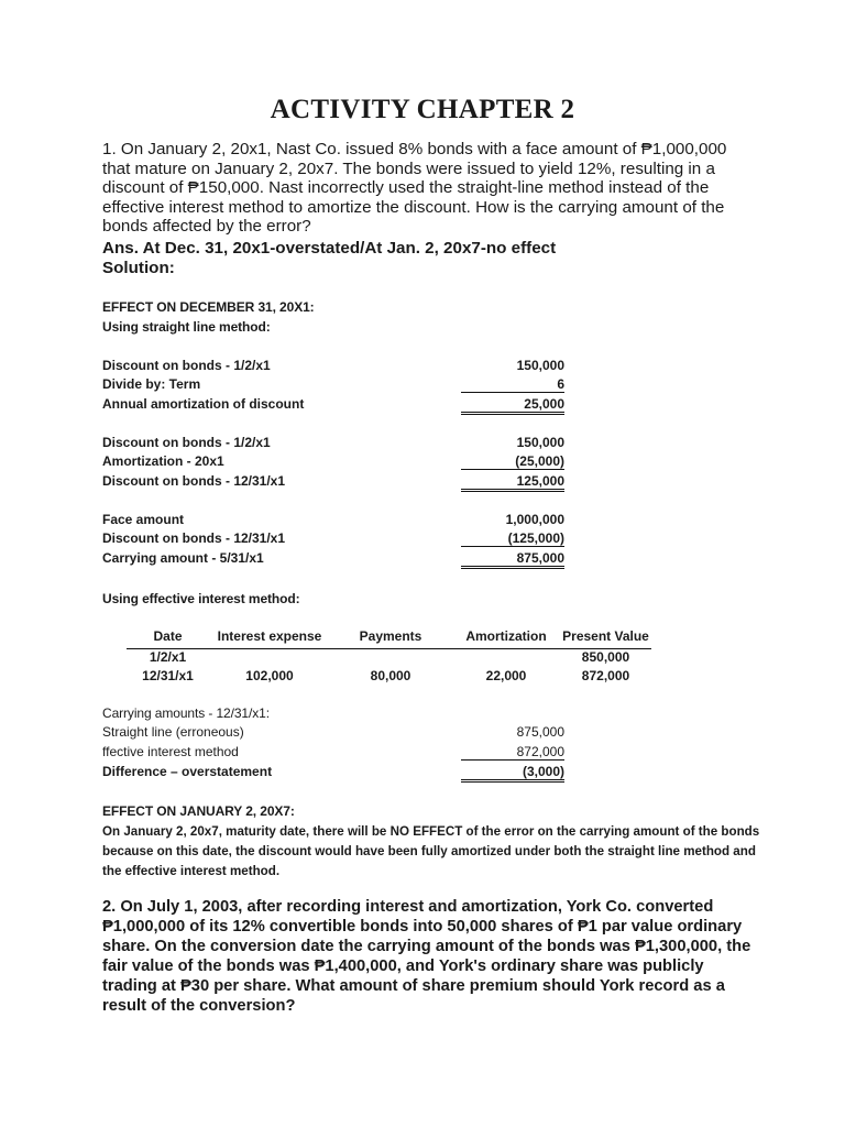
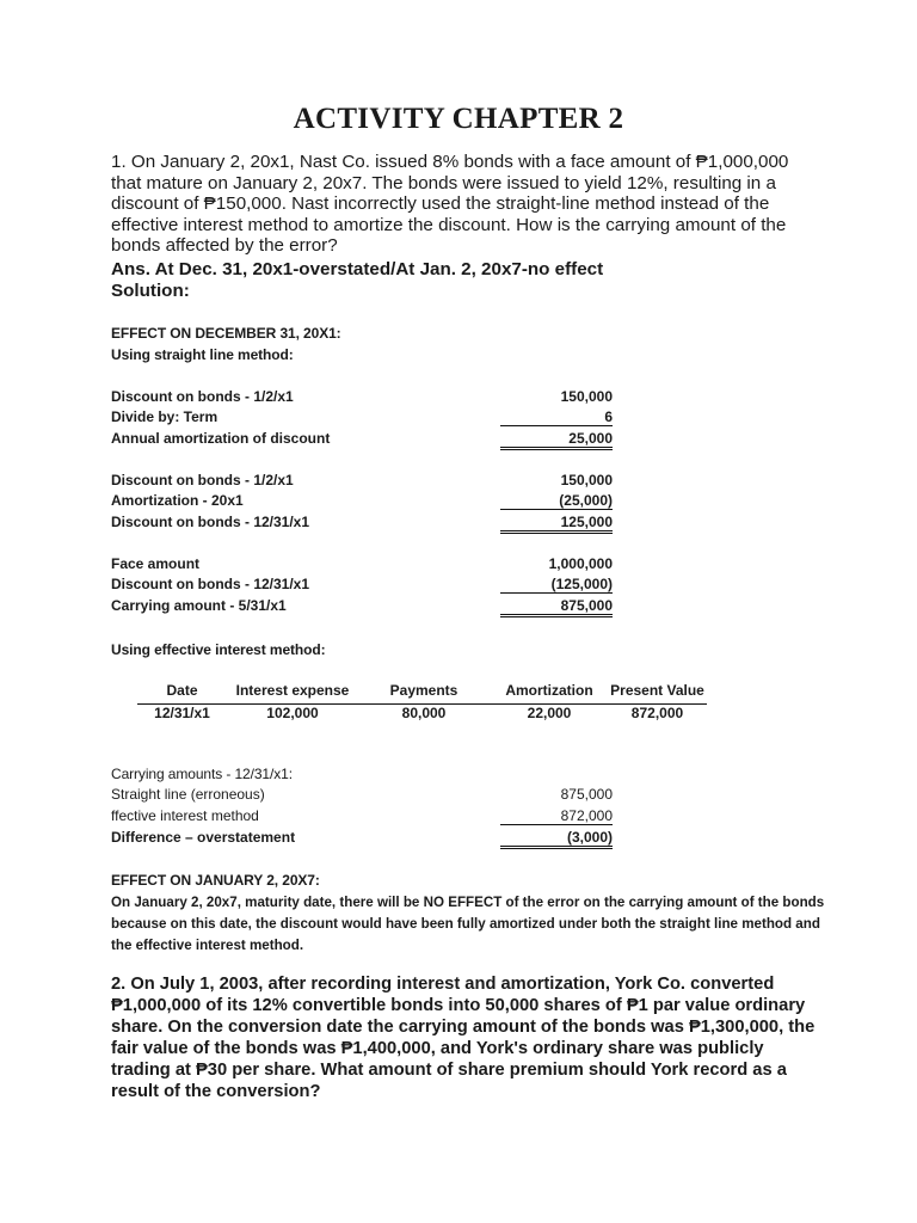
  ACTIVITY CHAPTER 2
  1. On January 2, 20x1, Nast Co. issued 8% bonds with a face amount of ₱1,000,000 that mature on January 2, 20x7. The bonds were issued to yield 12%, resulting in a discount of ₱150,000. Nast incorrectly used the straight-line method instead of the effective interest method to amortize the discount. How is the carrying amount of the bonds affected by the error?
  Ans. At Dec. 31, 20x1-overstated/At Jan. 2, 20x7-no effect
  Solution:
  EFFECT ON DECEMBER 31, 20X1:
  Using straight line method:
  Discount on bonds - 1/2/x1
  150,000
  Divide by: Term
  6
  Annual amortization of discount
  25,000
  Discount on bonds - 1/2/x1
  150,000
  Amortization - 20x1
  (25,000)
  Discount on bonds - 12/31/x1
  125,000
  Face amount
  1,000,000
  Discount on bonds - 12/31/x1
  (125,000)
  Carrying amount - 5/31/x1
  875,000
  Using effective interest method:
  Date
  Interest expense
  Payments
  Amortization
  Present Value
- 1/2/x1
- 850,000
  12/31/x1
  102,000
  80,000
  22,000
  872,000
  Carrying amounts - 12/31/x1:
  Straight line (erroneous)
  875,000
  ffective interest method
  872,000
  Difference – overstatement
  (3,000)
  EFFECT ON JANUARY 2, 20X7:
  On January 2, 20x7, maturity date, there will be NO EFFECT of the error on the carrying amount of the bonds because on this date, the discount would have been fully amortized under both the straight line method and the effective interest method.
  2. On July 1, 2003, after recording interest and amortization, York Co. converted ₱1,000,000 of its 12% convertible bonds into 50,000 shares of ₱1 par value ordinary share. On the conversion date the carrying amount of the bonds was ₱1,300,000, the fair value of the bonds was ₱1,400,000, and York's ordinary share was publicly trading at ₱30 per share. What amount of share premium should York record as a result of the conversion?
